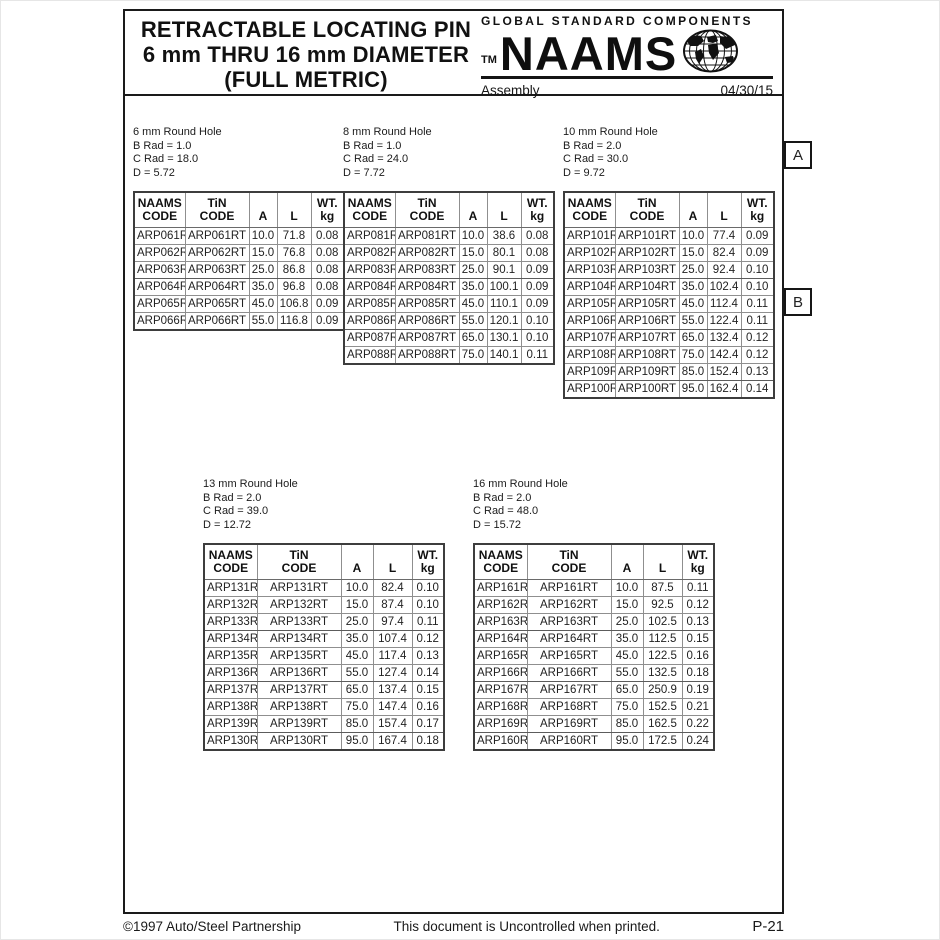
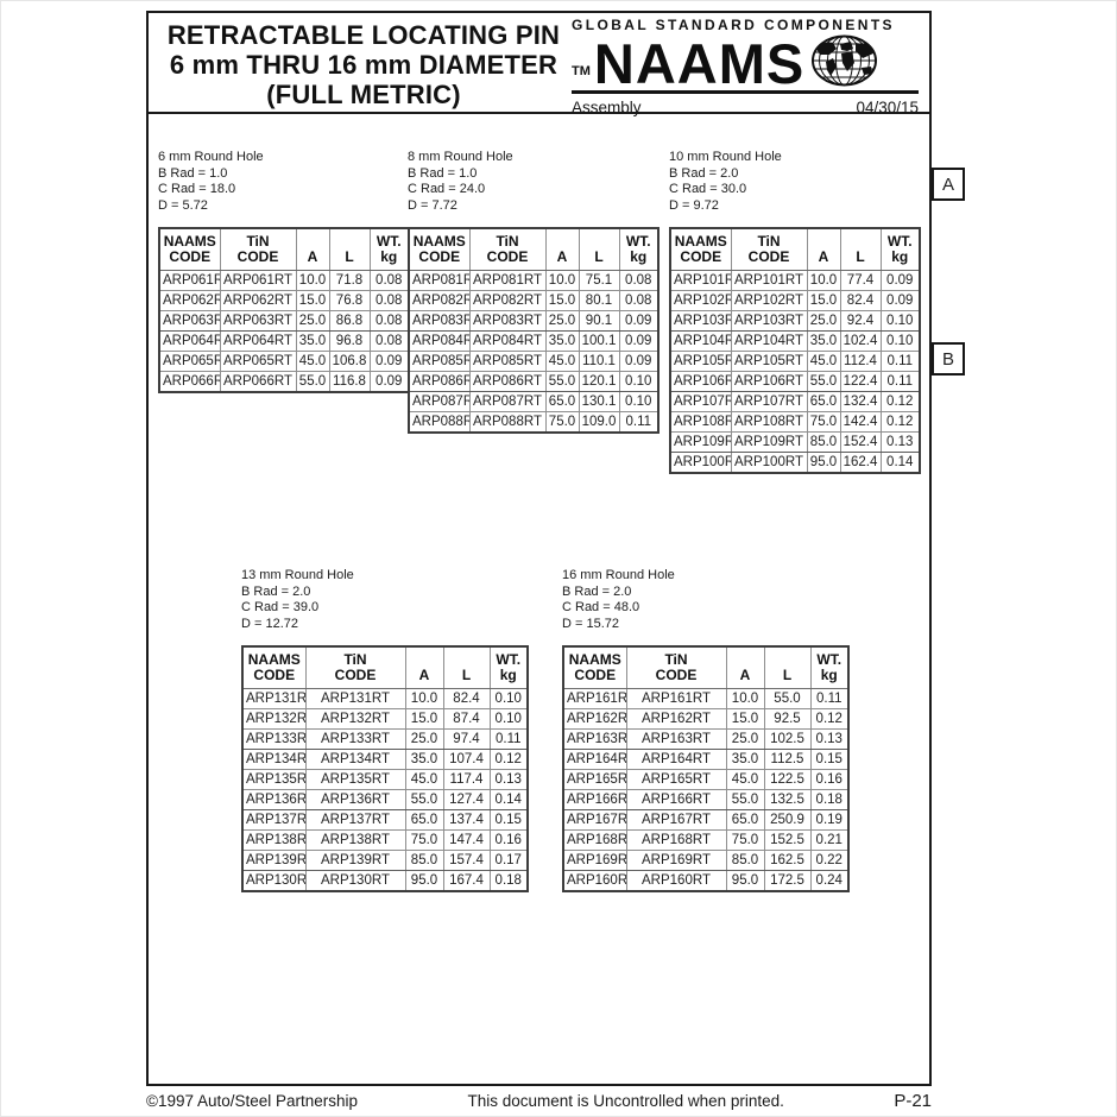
  RETRACTABLE LOCATING PIN
  6 mm THRU 16 mm DIAMETER
  (FULL METRIC)
  GLOBAL STANDARD COMPONENTS
  TM
  NAAMS
  Assembly
  04/30/15
  6 mm Round Hole
  B Rad = 1.0
  C Rad = 18.0
  D = 5.72
  NAAMSCODE	TiNCODE	A	L	WT.kg
  ARP061R	ARP061RT	10.0	71.8	0.08
  ARP062R	ARP062RT	15.0	76.8	0.08
  ARP063R	ARP063RT	25.0	86.8	0.08
  ARP064R	ARP064RT	35.0	96.8	0.08
  ARP065R	ARP065RT	45.0	106.8	0.09
  ARP066R	ARP066RT	55.0	116.8	0.09
  8 mm Round Hole
  B Rad = 1.0
  C Rad = 24.0
  D = 7.72
  NAAMSCODE	TiNCODE	A	L	WT.kg
- ARP081R	ARP081RT	10.0	38.6	0.08
+ ARP081R	ARP081RT	10.0	75.1	0.08
  ARP082R	ARP082RT	15.0	80.1	0.08
  ARP083R	ARP083RT	25.0	90.1	0.09
  ARP084R	ARP084RT	35.0	100.1	0.09
  ARP085R	ARP085RT	45.0	110.1	0.09
  ARP086R	ARP086RT	55.0	120.1	0.10
  ARP087R	ARP087RT	65.0	130.1	0.10
- ARP088R	ARP088RT	75.0	140.1	0.11
+ ARP088R	ARP088RT	75.0	109.0	0.11
  10 mm Round Hole
  B Rad = 2.0
  C Rad = 30.0
  D = 9.72
  NAAMSCODE	TiNCODE	A	L	WT.kg
  ARP101R	ARP101RT	10.0	77.4	0.09
  ARP102R	ARP102RT	15.0	82.4	0.09
  ARP103R	ARP103RT	25.0	92.4	0.10
  ARP104R	ARP104RT	35.0	102.4	0.10
  ARP105R	ARP105RT	45.0	112.4	0.11
  ARP106R	ARP106RT	55.0	122.4	0.11
  ARP107R	ARP107RT	65.0	132.4	0.12
  ARP108R	ARP108RT	75.0	142.4	0.12
  ARP109R	ARP109RT	85.0	152.4	0.13
  ARP100R	ARP100RT	95.0	162.4	0.14
  13 mm Round Hole
  B Rad = 2.0
  C Rad = 39.0
  D = 12.72
  NAAMSCODE	TiNCODE	A	L	WT.kg
  ARP131R	ARP131RT	10.0	82.4	0.10
  ARP132R	ARP132RT	15.0	87.4	0.10
  ARP133R	ARP133RT	25.0	97.4	0.11
  ARP134R	ARP134RT	35.0	107.4	0.12
  ARP135R	ARP135RT	45.0	117.4	0.13
  ARP136R	ARP136RT	55.0	127.4	0.14
  ARP137R	ARP137RT	65.0	137.4	0.15
  ARP138R	ARP138RT	75.0	147.4	0.16
  ARP139R	ARP139RT	85.0	157.4	0.17
  ARP130R	ARP130RT	95.0	167.4	0.18
  16 mm Round Hole
  B Rad = 2.0
  C Rad = 48.0
  D = 15.72
  NAAMSCODE	TiNCODE	A	L	WT.kg
- ARP161R	ARP161RT	10.0	87.5	0.11
+ ARP161R	ARP161RT	10.0	55.0	0.11
  ARP162R	ARP162RT	15.0	92.5	0.12
  ARP163R	ARP163RT	25.0	102.5	0.13
  ARP164R	ARP164RT	35.0	112.5	0.15
  ARP165R	ARP165RT	45.0	122.5	0.16
  ARP166R	ARP166RT	55.0	132.5	0.18
  ARP167R	ARP167RT	65.0	250.9	0.19
  ARP168R	ARP168RT	75.0	152.5	0.21
  ARP169R	ARP169RT	85.0	162.5	0.22
  ARP160R	ARP160RT	95.0	172.5	0.24
  A
  B
  ©1997 Auto/Steel Partnership
  This document is Uncontrolled when printed.
  P-21
